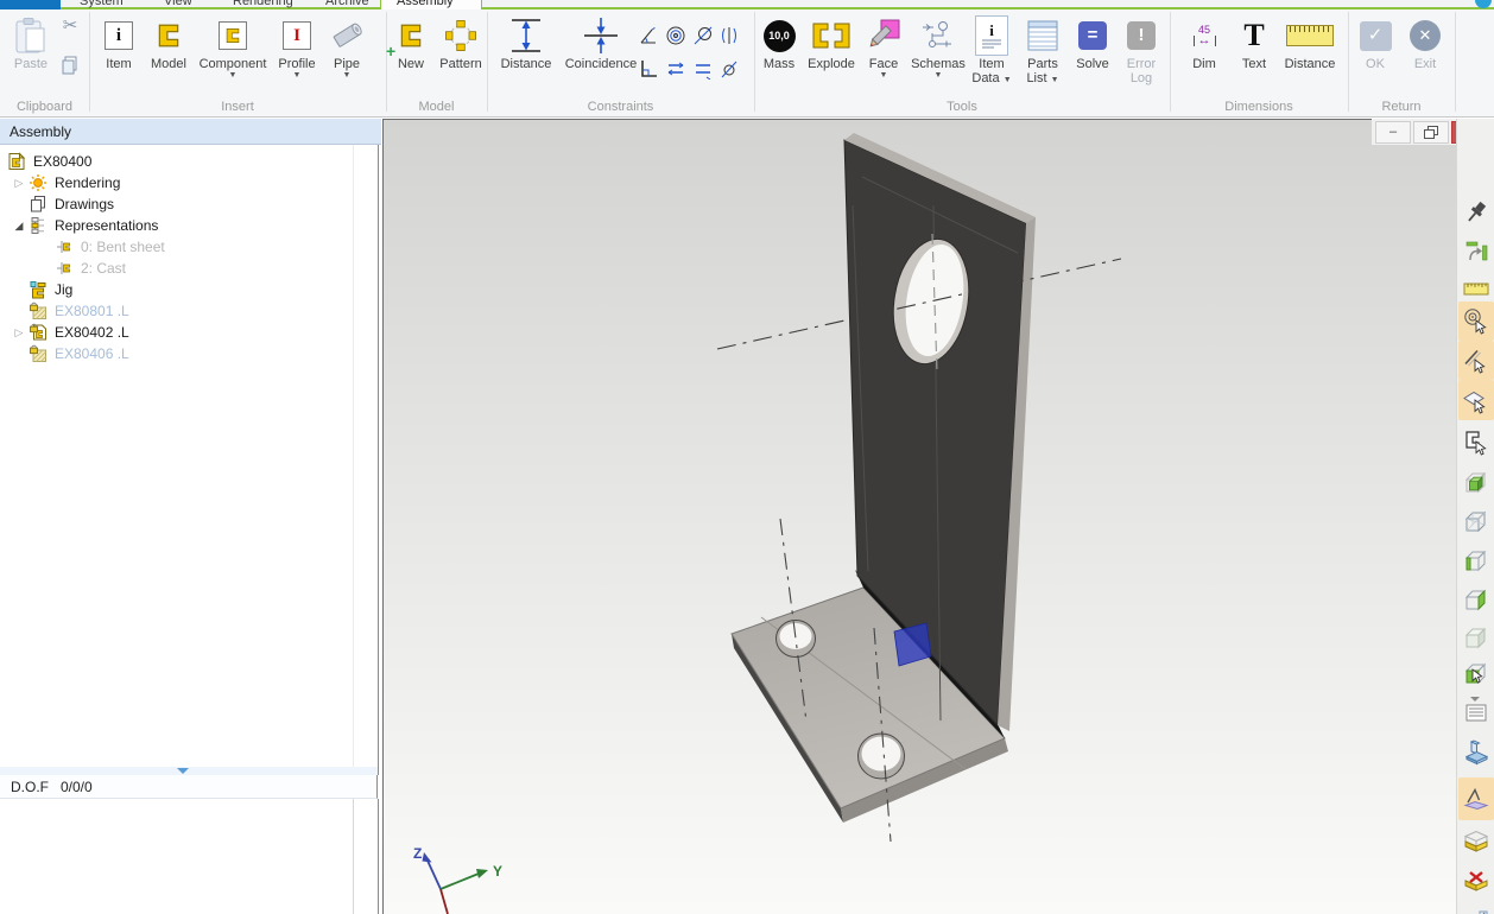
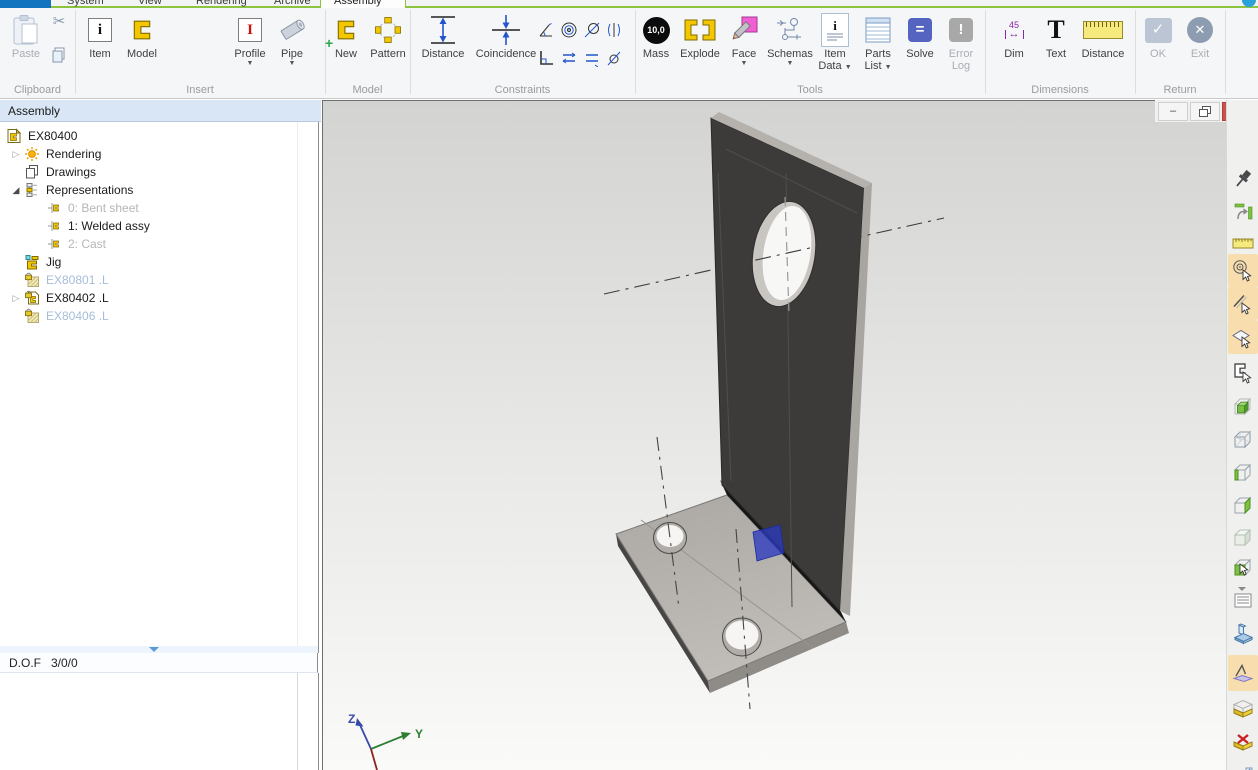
  System
  View
  Rendering
  Archive
  Assembly
  Paste
  ✂
  Clipboard
  i
  Item
  Model
- Component
  I
  Profile
  Pipe
  Insert
  +
  New
  Pattern
  Model
  Distance
  Coincidence
  Constraints
  10,0
  Mass
  Explode
  Face
  Schemas
  i
  Item
  Data
  Parts
  List
  =
  Solve
  !
  Error
  Log
  Tools
  45
  ↔
  Dim
  T
  Text
  Distance
  Dimensions
  ✓
  OK
  ✕
  Exit
  Return
  Assembly
  EX80400
  ▷
  Rendering
  Drawings
  ◢
  Representations
  0: Bent sheet
+ 1: Welded assy
  2: Cast
  Jig
  EX80801 .L
  ▷
  EX80402 .L
  EX80406 .L
  D.O.F
- 0/0/0
+ 3/0/0
  Z
  Y
  –
